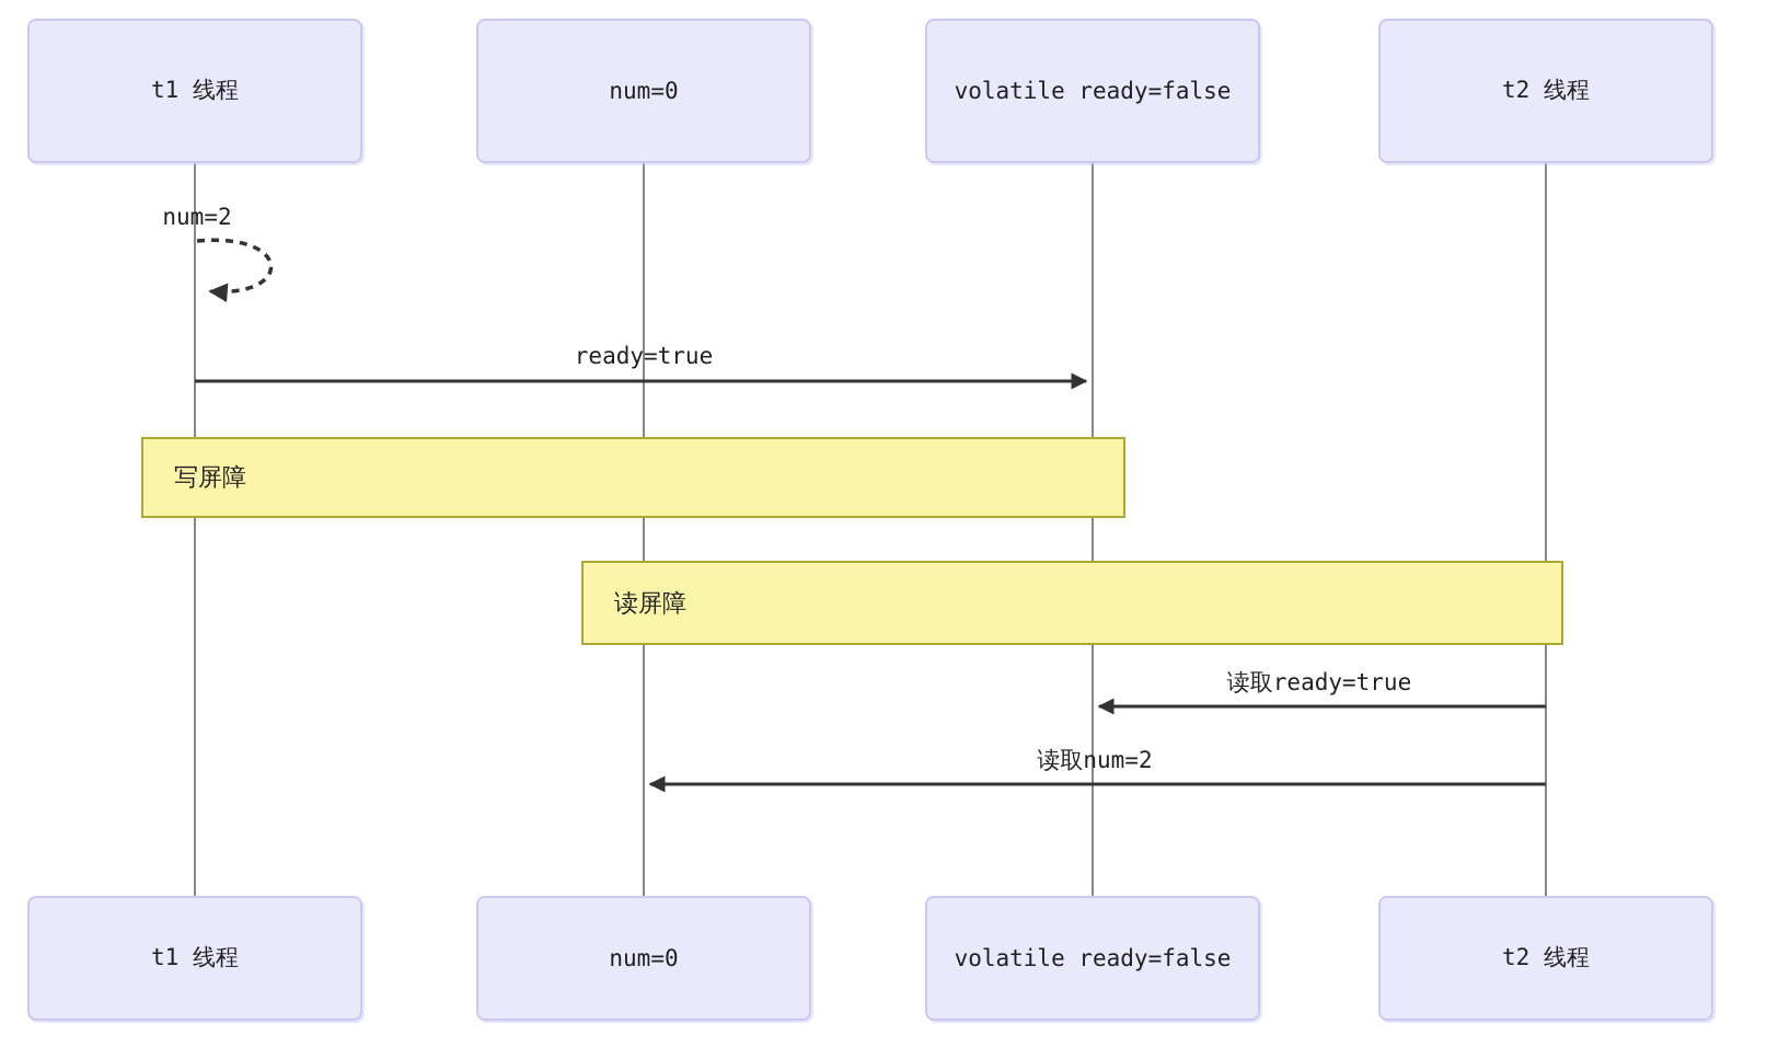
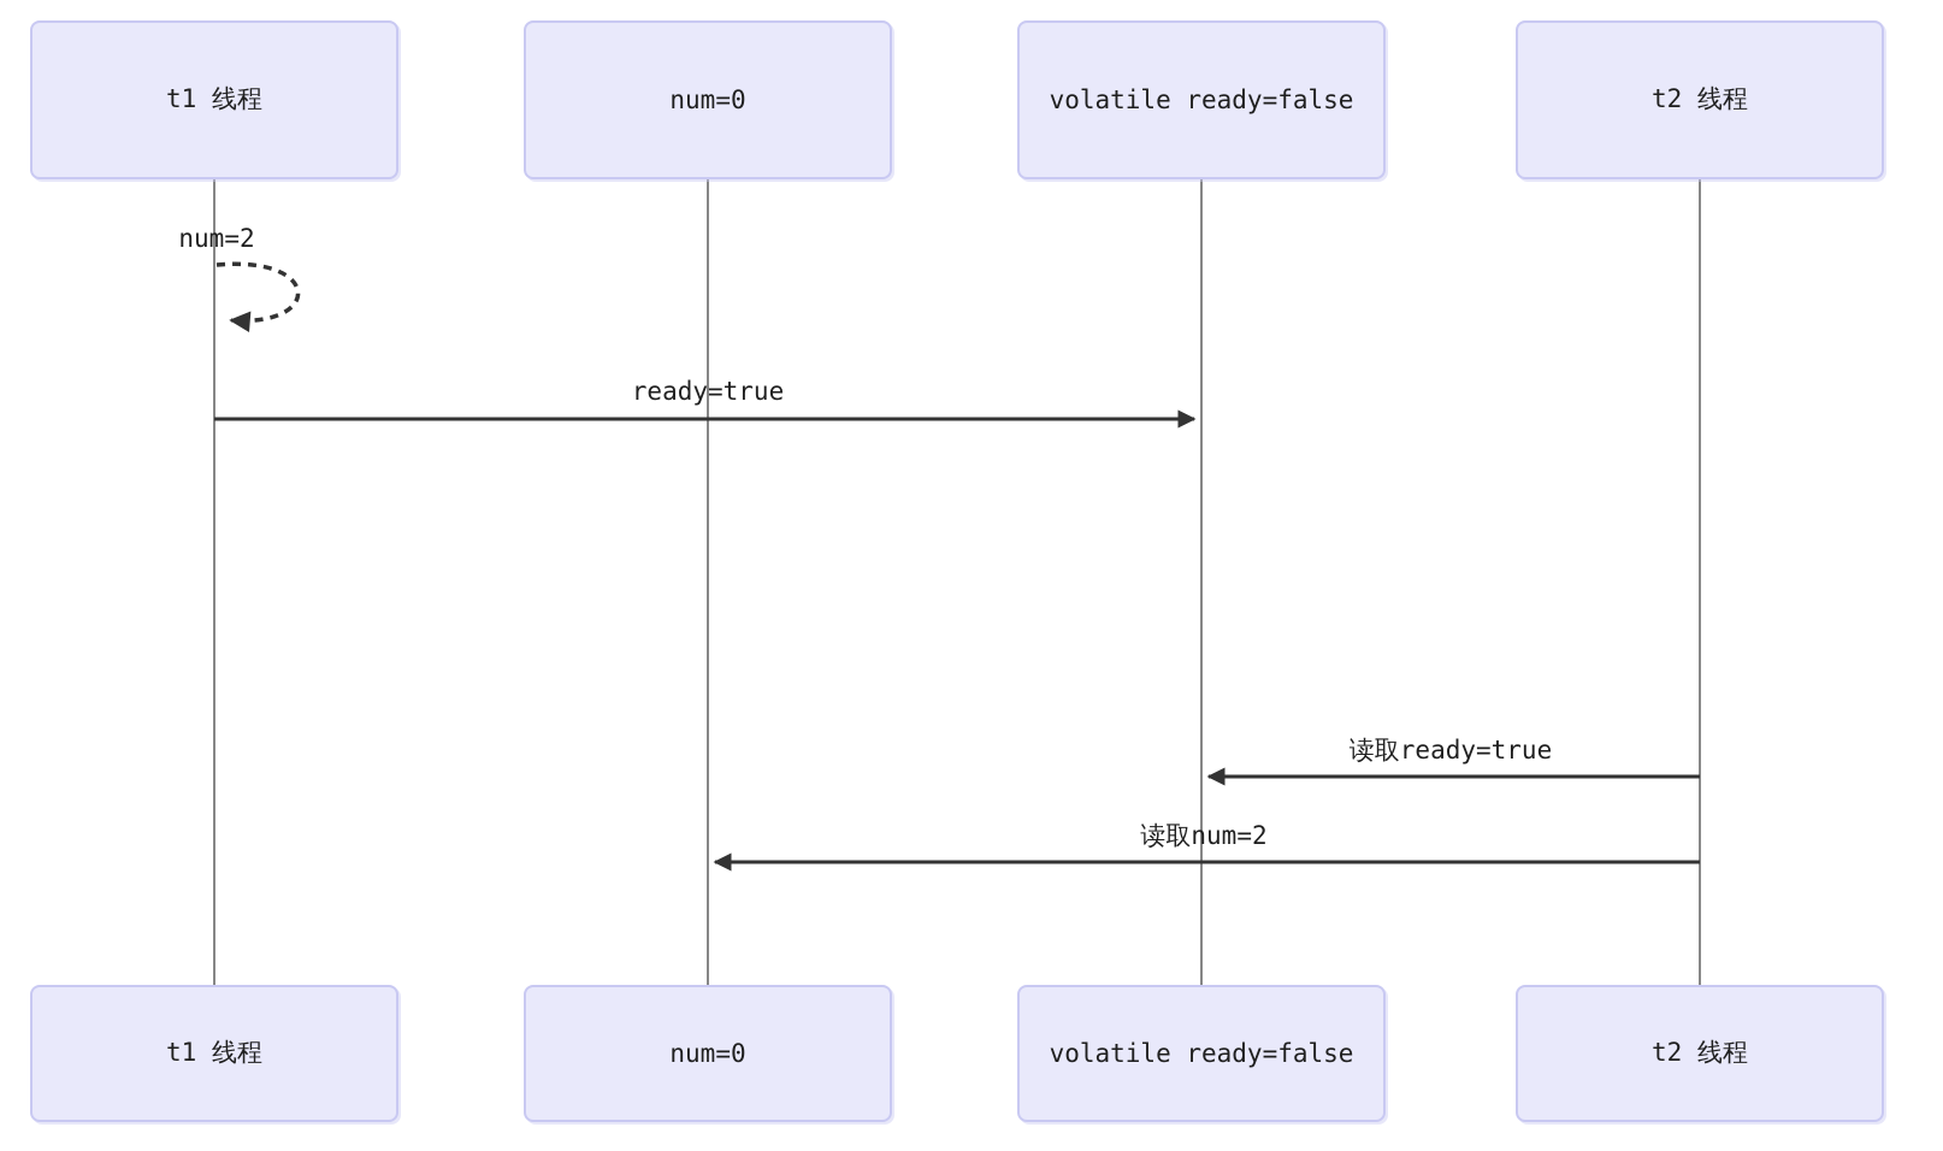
- 写屏障
- 读屏障
  t1 线程
  num=0
  volatile ready=false
  t2 线程
  t1 线程
  num=0
  volatile ready=false
  t2 线程
  num=2
  ready=true
  读取ready=true
  读取num=2
